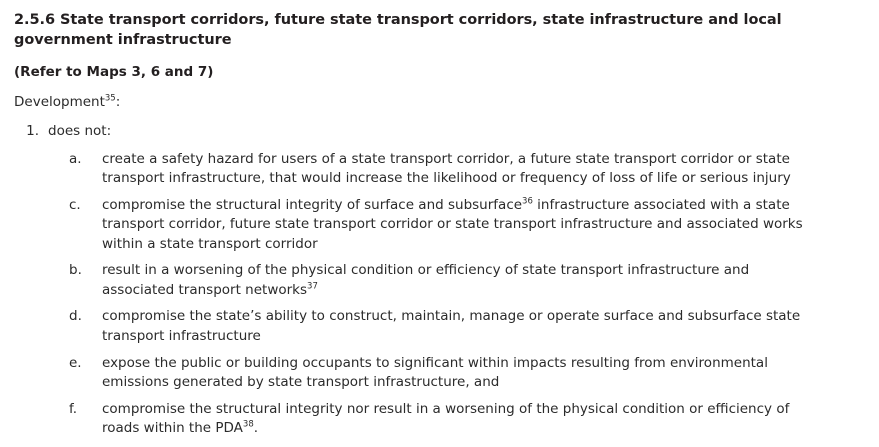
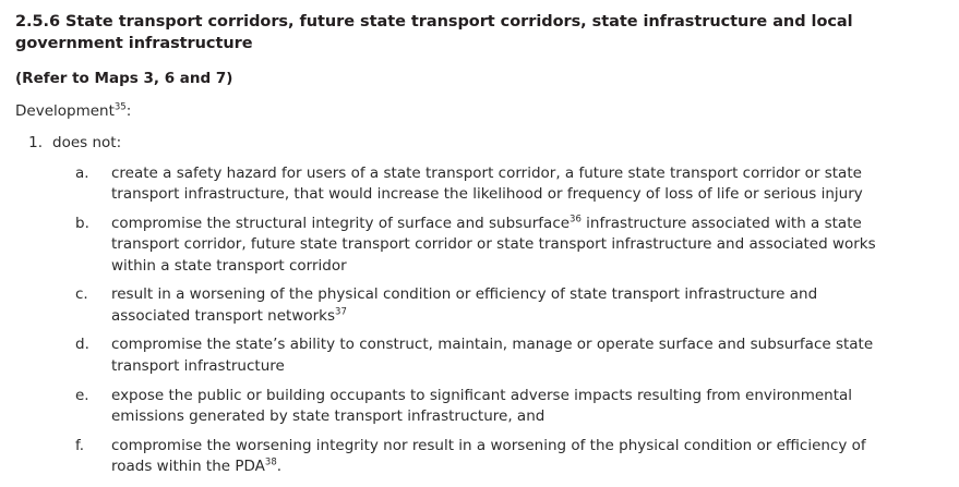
  2.5.6 State transport corridors, future state transport corridors, state infrastructure and local government infrastructure
  (Refer to Maps 3, 6 and 7)
  Development35:
  1.
  does not:
  a.
  create a safety hazard for users of a state transport corridor, a future state transport corridor or state transport infrastructure, that would increase the likelihood or frequency of loss of life or serious injury
- c.
+ b.
  compromise the structural integrity of surface and subsurface36 infrastructure associated with a state transport corridor, future state transport corridor or state transport infrastructure and associated works within a state transport corridor
- b.
+ c.
  result in a worsening of the physical condition or efficiency of state transport infrastructure and associated transport networks37
  d.
  compromise the state’s ability to construct, maintain, manage or operate surface and subsurface state transport infrastructure
  e.
- expose the public or building occupants to significant within impacts resulting from environmental emissions generated by state transport infrastructure, and
+ expose the public or building occupants to significant adverse impacts resulting from environmental emissions generated by state transport infrastructure, and
  f.
- compromise the structural integrity nor result in a worsening of the physical condition or efficiency of roads within the PDA38.
+ compromise the worsening integrity nor result in a worsening of the physical condition or efficiency of roads within the PDA38.
